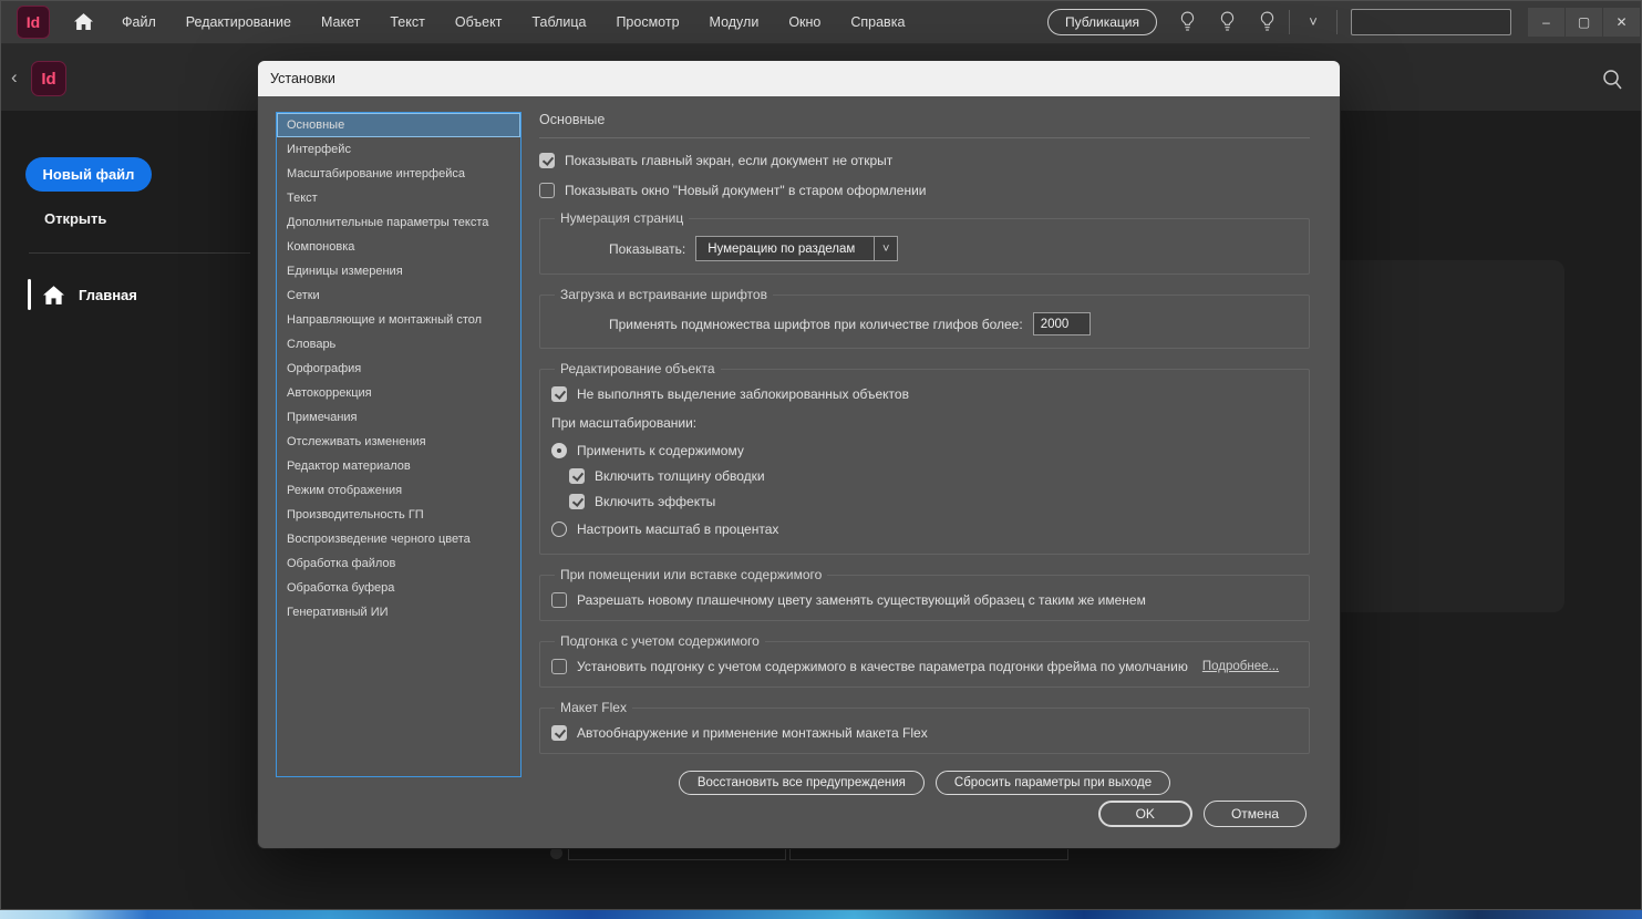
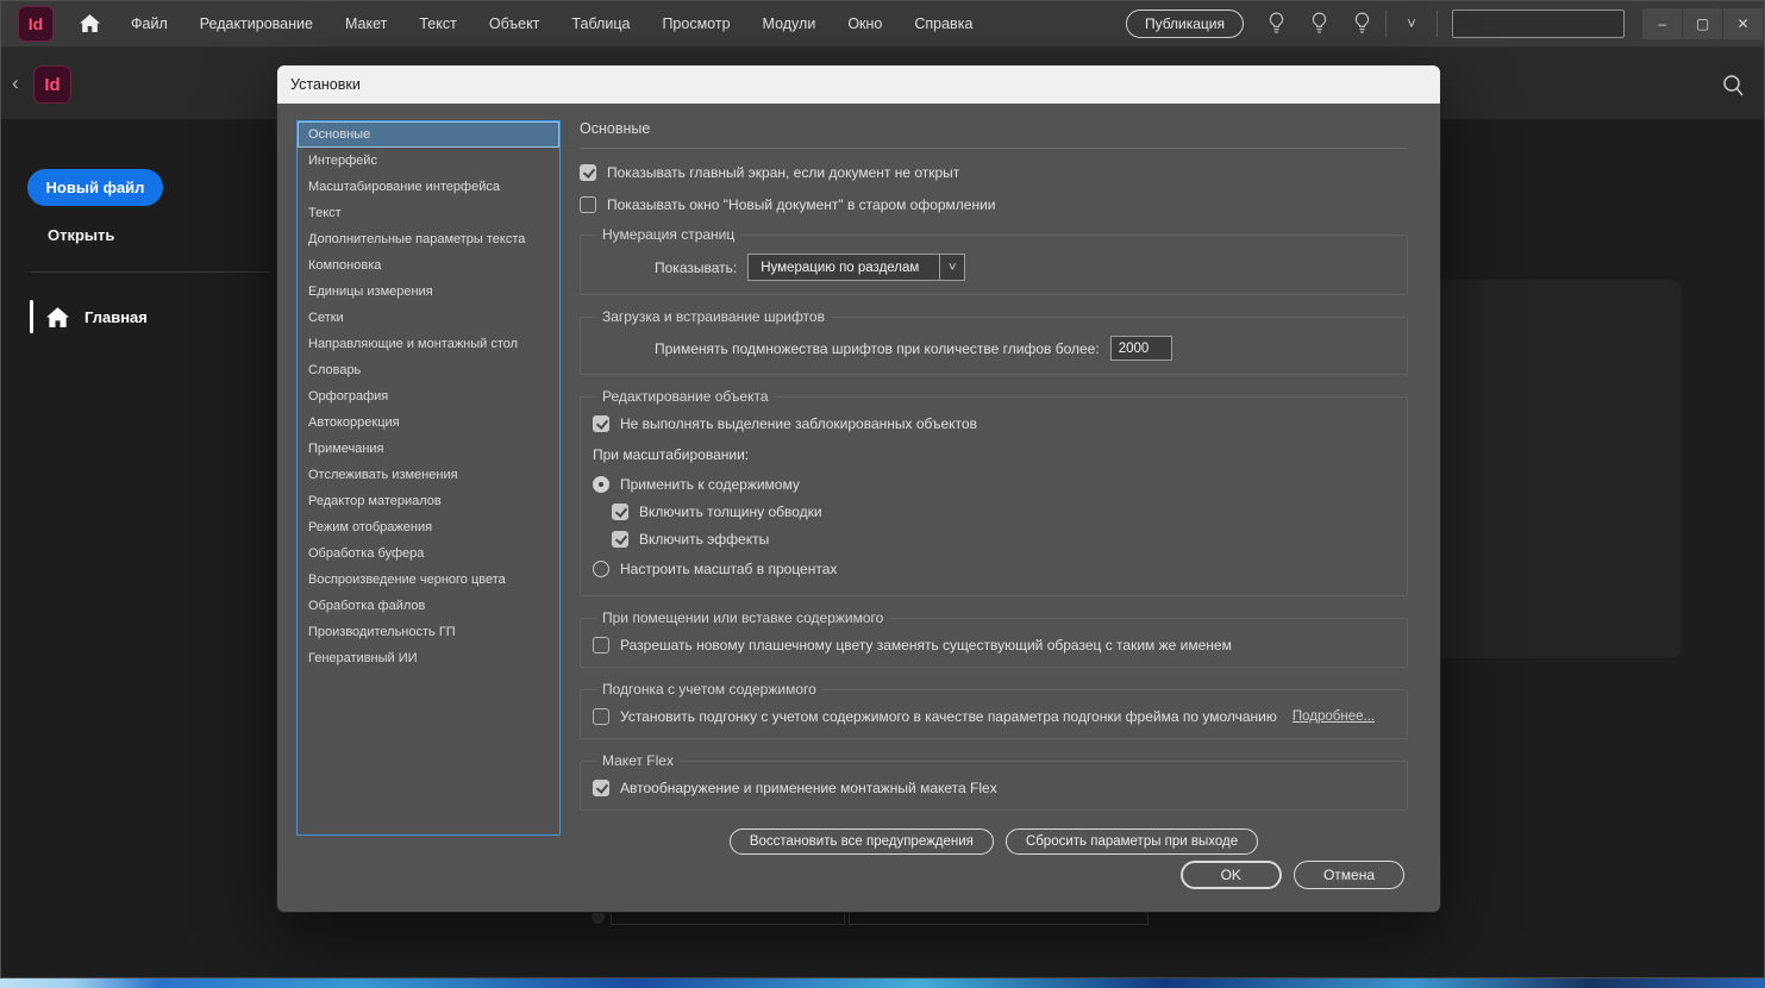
  Id
  Файл
  Редактирование
  Макет
  Текст
  Объект
  Таблица
  Просмотр
  Модули
  Окно
  Справка
  Публикация
  ˅
  –
  ▢
  ✕
  ‹
  Id
  Новый файл
  Открыть
  Главная
  Установки
  Основные
  Интерфейс
  Масштабирование интерфейса
  Текст
  Дополнительные параметры текста
  Компоновка
  Единицы измерения
  Сетки
  Направляющие и монтажный стол
  Словарь
  Орфография
  Автокоррекция
  Примечания
  Отслеживать изменения
  Редактор материалов
  Режим отображения
- Производительность ГП
+ Обработка буфера
  Воспроизведение черного цвета
  Обработка файлов
- Обработка буфера
+ Производительность ГП
  Генеративный ИИ
  Основные
  Показывать главный экран, если документ не открыт
  Показывать окно "Новый документ" в старом оформлении
  Нумерация страниц
  Показывать:
  Нумерацию по разделам
  ˅
  Загрузка и встраивание шрифтов
  Применять подмножества шрифтов при количестве глифов более:
  2000
  Редактирование объекта
  Не выполнять выделение заблокированных объектов
  При масштабировании:
  Применить к содержимому
  Включить толщину обводки
  Включить эффекты
  Настроить масштаб в процентах
  При помещении или вставке содержимого
  Разрешать новому плашечному цвету заменять существующий образец с таким же именем
  Подгонка с учетом содержимого
  Установить подгонку с учетом содержимого в качестве параметра подгонки фрейма по умолчанию
  Подробнее...
  Макет Flex
  Автообнаружение и применение монтажный макета Flex
  Восстановить все предупреждения
  Сбросить параметры при выходе
  OK
  Отмена
